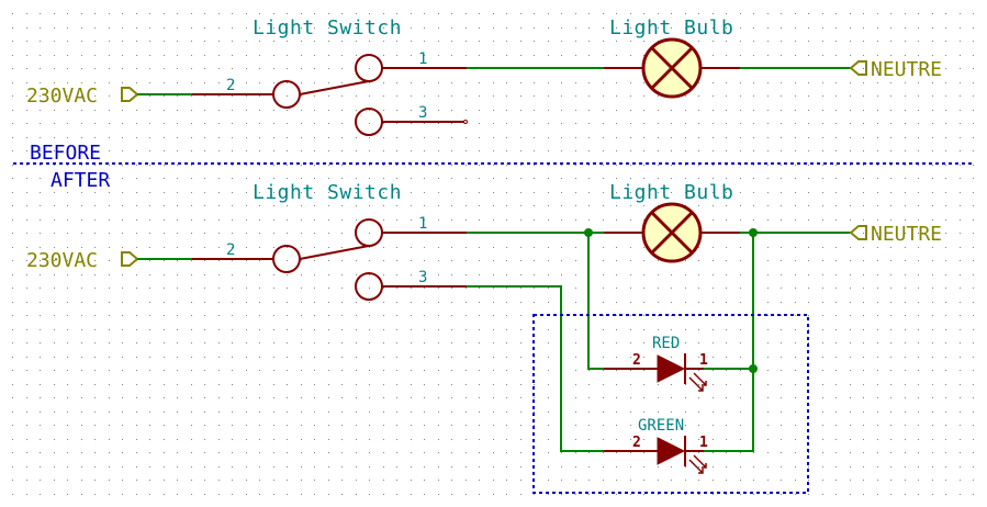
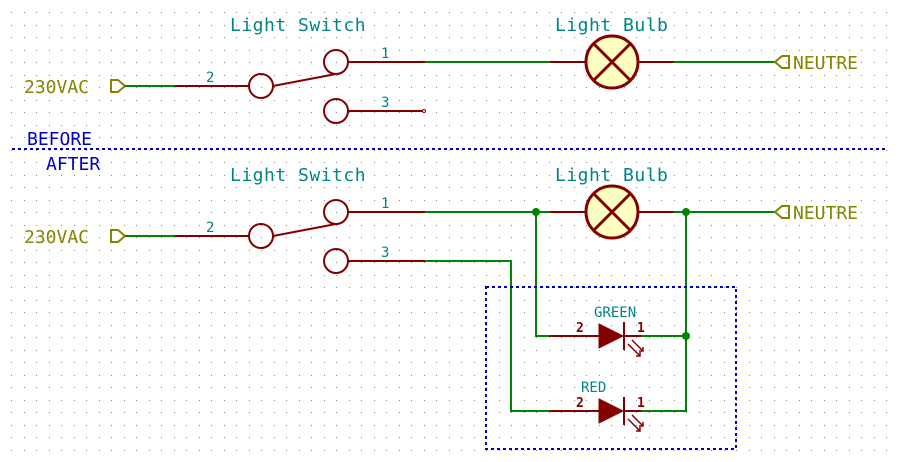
  BEFORE
  AFTER
  230VAC
  Light Switch
  2
  1
  3
  Light Bulb
  NEUTRE
  230VAC
  Light Switch
  2
  1
  3
  Light Bulb
  NEUTRE
- RED
+ GREEN
  2
  1
- GREEN
+ RED
  2
  1
